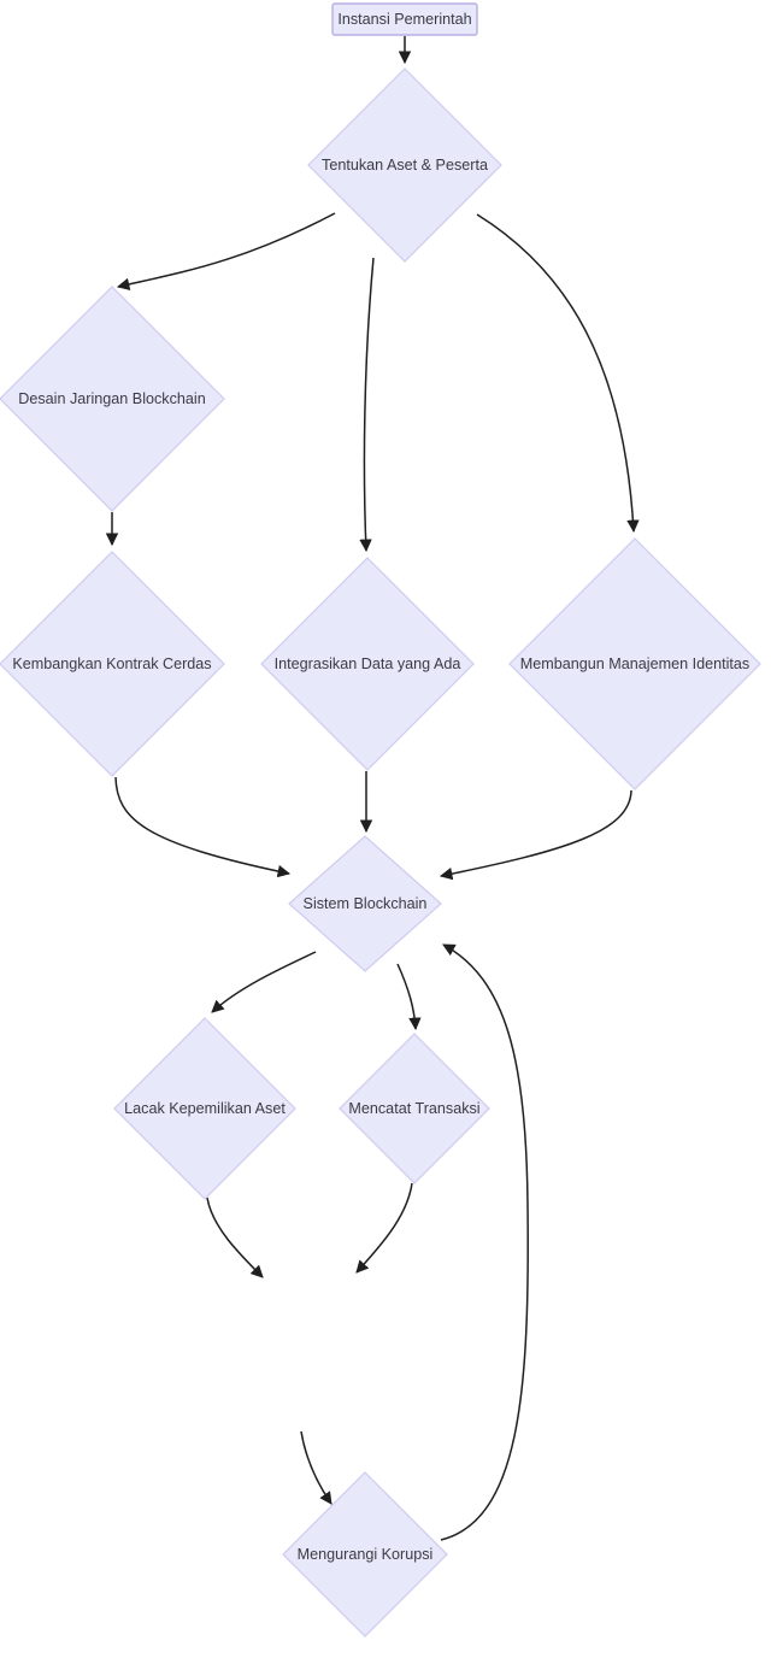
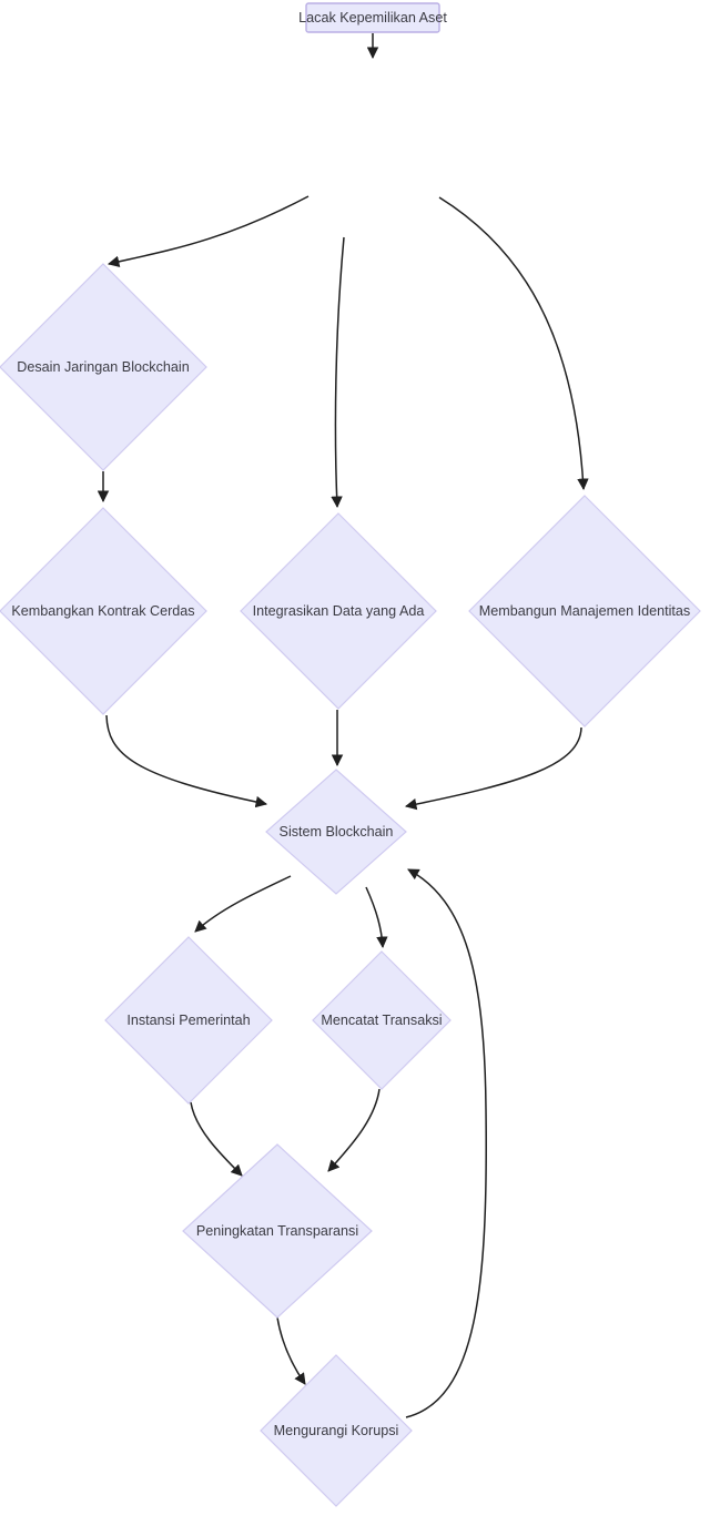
- Instansi Pemerintah
+ Lacak Kepemilikan Aset
- Tentukan Aset & Peserta
  Desain Jaringan Blockchain
  Kembangkan Kontrak Cerdas
  Integrasikan Data yang Ada
  Membangun Manajemen Identitas
  Sistem Blockchain
- Lacak Kepemilikan Aset
+ Instansi Pemerintah
  Mencatat Transaksi
+ Peningkatan Transparansi
  Mengurangi Korupsi
